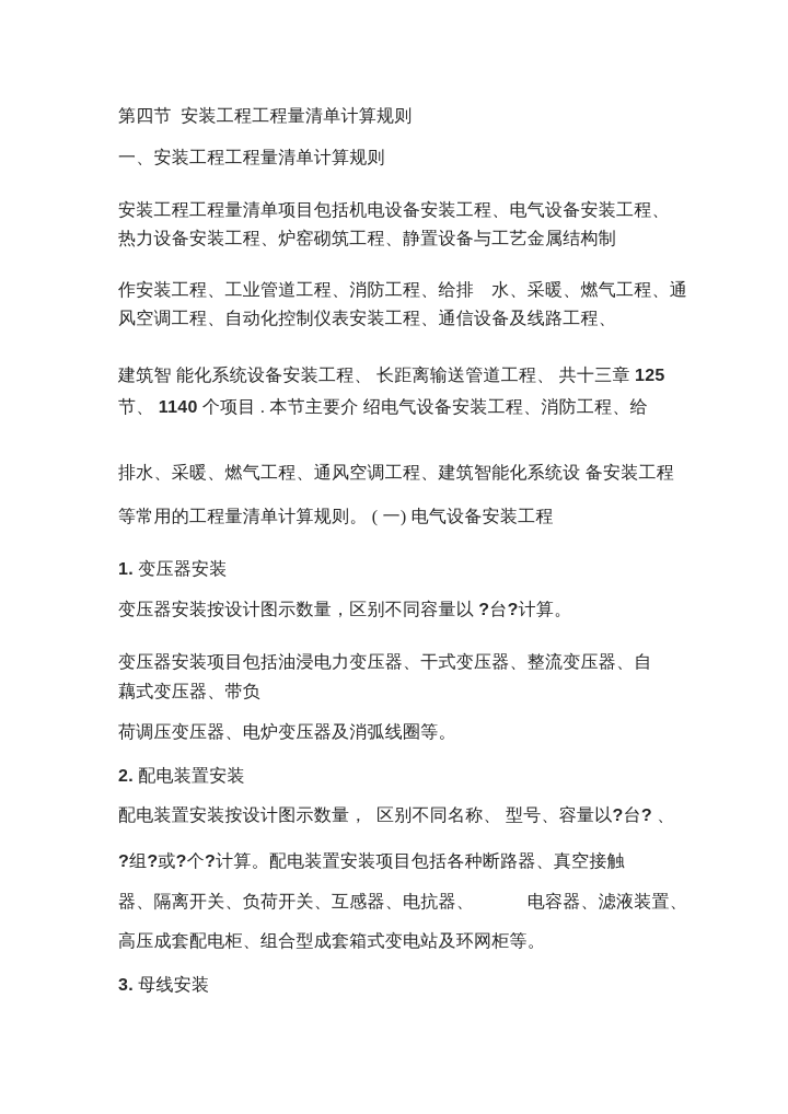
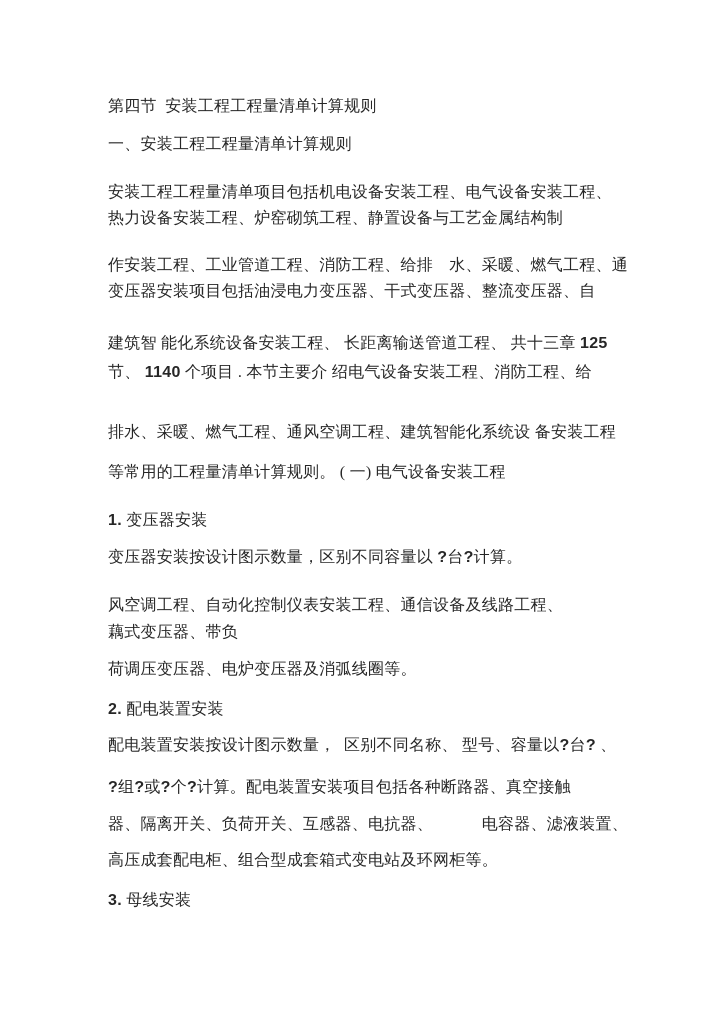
  第四节 安装工程工程量清单计算规则
  一、安装工程工程量清单计算规则
  安装工程工程量清单项目包括机电设备安装工程、电气设备安装工程、
  热力设备安装工程、炉窑砌筑工程、静置设备与工艺金属结构制
  作安装工程、工业管道工程、消防工程、给排 水、采暖、燃气工程、通
- 风空调工程、自动化控制仪表安装工程、通信设备及线路工程、
+ 变压器安装项目包括油浸电力变压器、干式变压器、整流变压器、自
  建筑智 能化系统设备安装工程、 长距离输送管道工程、 共十三章 125
  节、 1140 个项目 . 本节主要介 绍电气设备安装工程、消防工程、给
  排水、采暖、燃气工程、通风空调工程、建筑智能化系统设 备安装工程
  等常用的工程量清单计算规则。 ( 一) 电气设备安装工程
  1. 变压器安装
  变压器安装按设计图示数量，区别不同容量以 ?台?计算。
- 变压器安装项目包括油浸电力变压器、干式变压器、整流变压器、自
+ 风空调工程、自动化控制仪表安装工程、通信设备及线路工程、
  藕式变压器、带负
  荷调压变压器、电炉变压器及消弧线圈等。
  2. 配电装置安装
  配电装置安装按设计图示数量， 区别不同名称、 型号、容量以?台? 、
  ?组?或?个?计算。配电装置安装项目包括各种断路器、真空接触
  器、隔离开关、负荷开关、互感器、电抗器、 电容器、滤液装置、
  高压成套配电柜、组合型成套箱式变电站及环网柜等。
  3. 母线安装
